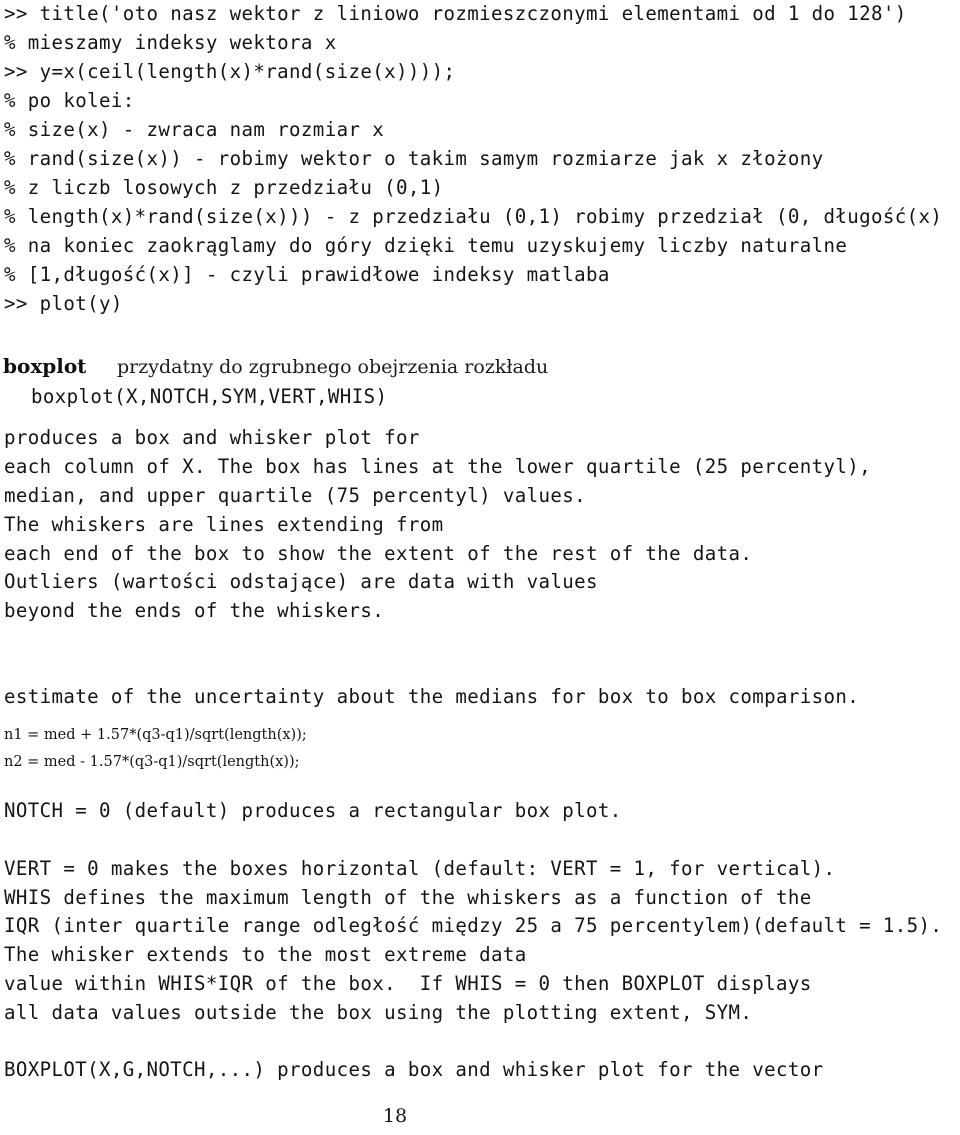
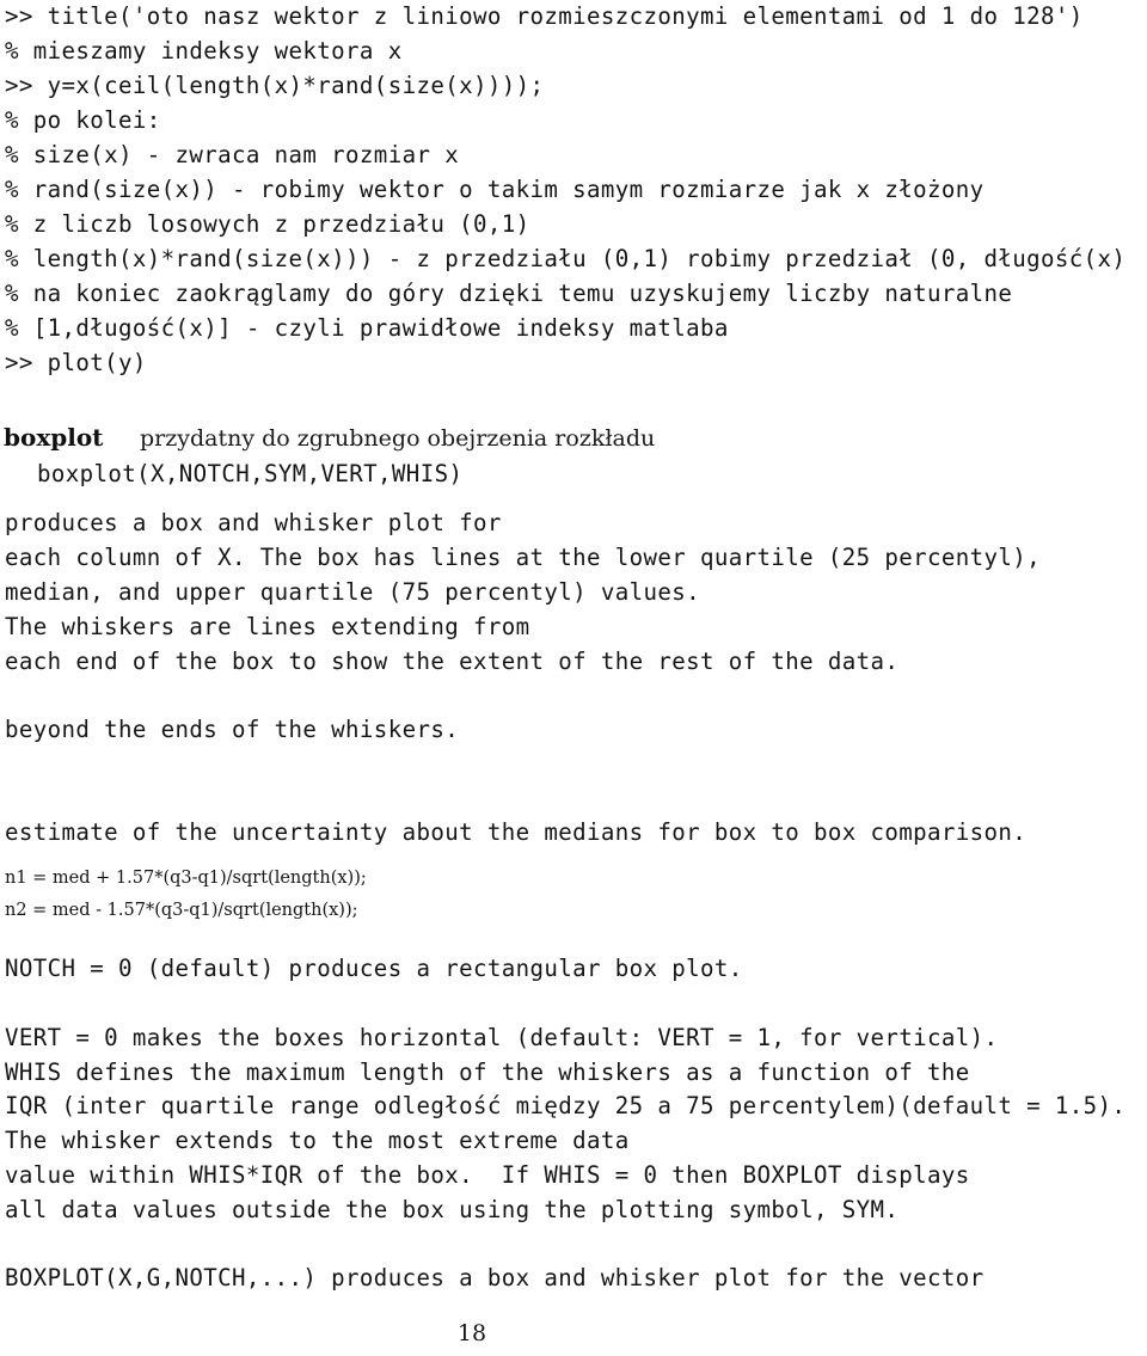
  >> title('oto nasz wektor z liniowo rozmieszczonymi elementami od 1 do 128')
  % mieszamy indeksy wektora x
  >> y=x(ceil(length(x)*rand(size(x))));
  % po kolei:
  % size(x) - zwraca nam rozmiar x
  % rand(size(x)) - robimy wektor o takim samym rozmiarze jak x złożony
  % z liczb losowych z przedziału (0,1)
  % length(x)*rand(size(x))) - z przedziału (0,1) robimy przedział (0, długość(x)
  % na koniec zaokrąglamy do góry dzięki temu uzyskujemy liczby naturalne
  % [1,długość(x)] - czyli prawidłowe indeksy matlaba
  >> plot(y)
  boxplot
  przydatny do zgrubnego obejrzenia rozkładu
  boxplot(X,NOTCH,SYM,VERT,WHIS)
  produces a box and whisker plot for
  each column of X. The box has lines at the lower quartile (25 percentyl),
  median, and upper quartile (75 percentyl) values.
  The whiskers are lines extending from
  each end of the box to show the extent of the rest of the data.
- Outliers (wartości odstające) are data with values
  beyond the ends of the whiskers.
  estimate of the uncertainty about the medians for box to box comparison.
  n1 = med + 1.57*(q3-q1)/sqrt(length(x));
  n2 = med - 1.57*(q3-q1)/sqrt(length(x));
  NOTCH = 0 (default) produces a rectangular box plot.
  VERT = 0 makes the boxes horizontal (default: VERT = 1, for vertical).
  WHIS defines the maximum length of the whiskers as a function of the
  IQR (inter quartile range odległość między 25 a 75 percentylem)(default = 1.5).
  The whisker extends to the most extreme data
  value within WHIS*IQR of the box. If WHIS = 0 then BOXPLOT displays
- all data values outside the box using the plotting extent, SYM.
+ all data values outside the box using the plotting symbol, SYM.
  BOXPLOT(X,G,NOTCH,...) produces a box and whisker plot for the vector
  18
